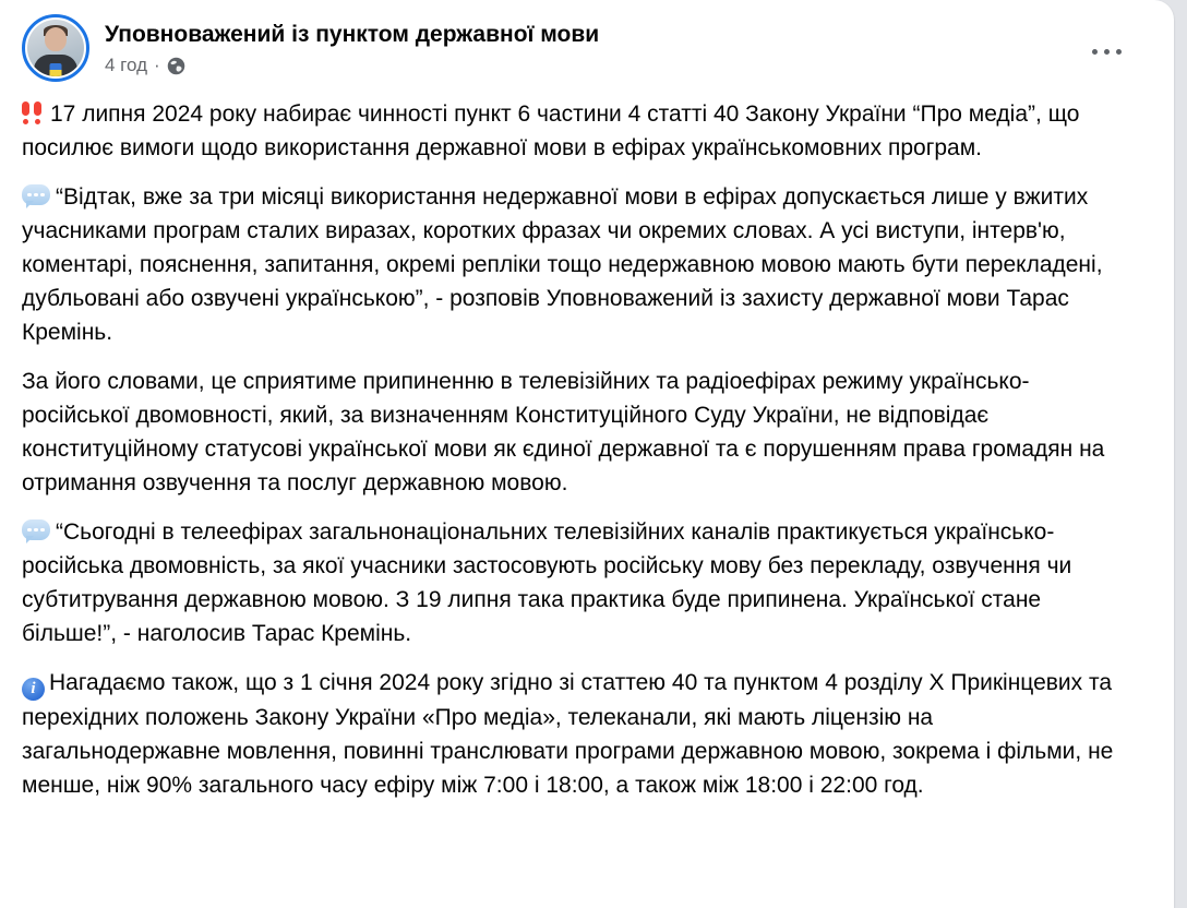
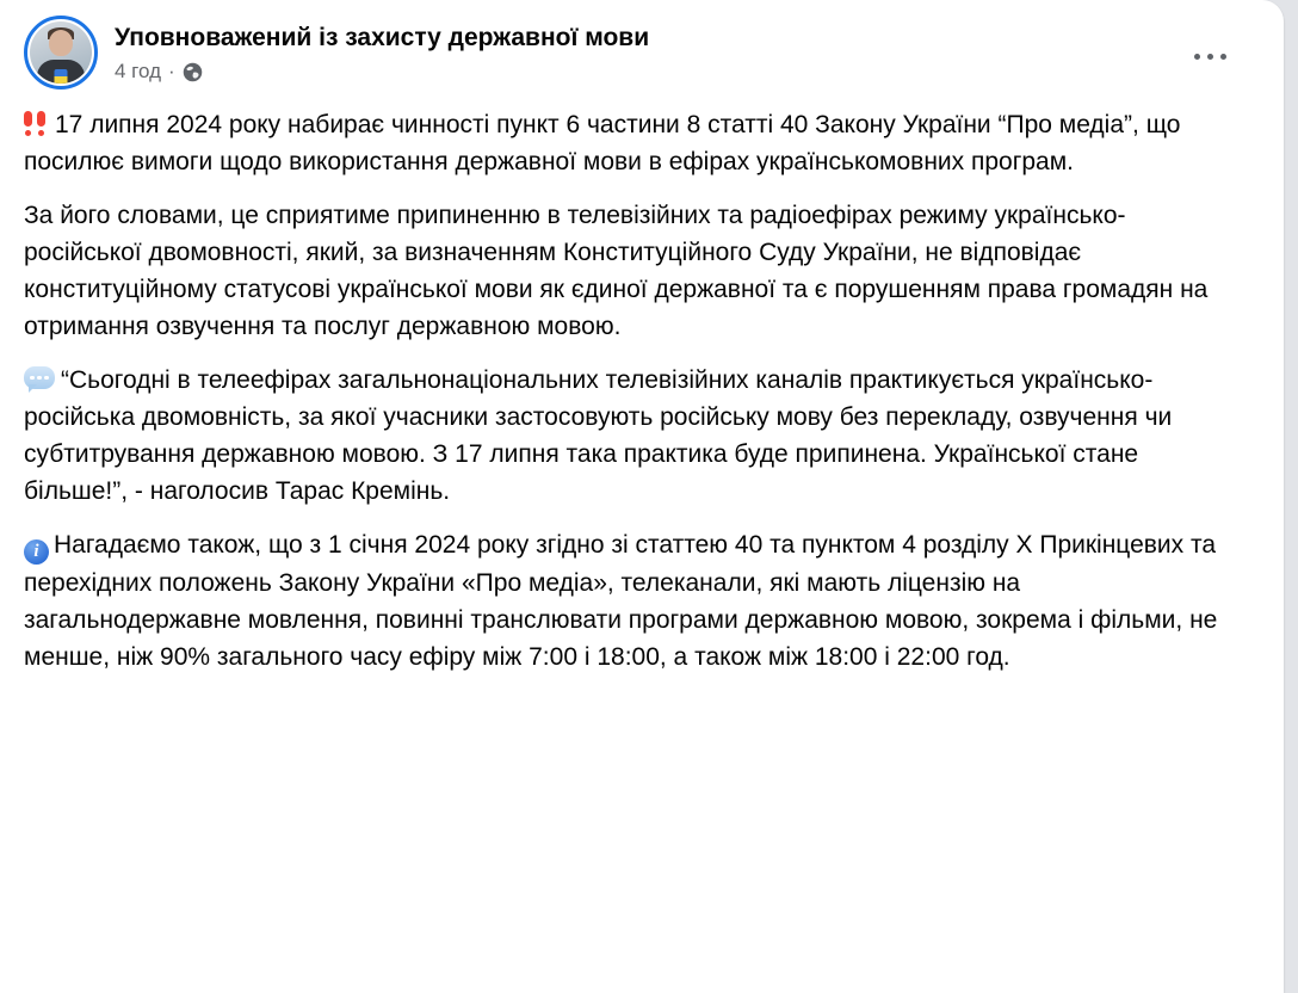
- Уповноважений із пунктом державної мови
+ Уповноважений із захисту державної мови
  4 год
  ·
- 17 липня 2024 року набирає чинності пункт 6 частини 4 статті 40 Закону України “Про медіа”, що посилює вимоги щодо використання державної мови в ефірах українськомовних програм.
+ 17 липня 2024 року набирає чинності пункт 6 частини 8 статті 40 Закону України “Про медіа”, що посилює вимоги щодо використання державної мови в ефірах українськомовних програм.
- “Відтак, вже за три місяці використання недержавної мови в ефірах допускається лише у вжитих учасниками програм сталих виразах, коротких фразах чи окремих словах. А усі виступи, інтерв'ю, коментарі, пояснення, запитання, окремі репліки тощо недержавною мовою мають бути перекладені, дубльовані або озвучені українською”, - розповів Уповноважений із захисту державної мови Тарас Кремінь.
  За його словами, це сприятиме припиненню в телевізійних та радіоефірах режиму українсько-російської двомовності, який, за визначенням Конституційного Суду України, не відповідає конституційному статусові української мови як єдиної державної та є порушенням права громадян на отримання озвучення та послуг державною мовою.
- “Сьогодні в телеефірах загальнонаціональних телевізійних каналів практикується українсько-російська двомовність, за якої учасники застосовують російську мову без перекладу, озвучення чи субтитрування державною мовою. З 19 липня така практика буде припинена. Української стане більше!”, - наголосив Тарас Кремінь.
+ “Сьогодні в телеефірах загальнонаціональних телевізійних каналів практикується українсько-російська двомовність, за якої учасники застосовують російську мову без перекладу, озвучення чи субтитрування державною мовою. З 17 липня така практика буде припинена. Української стане більше!”, - наголосив Тарас Кремінь.
  i Нагадаємо також, що з 1 січня 2024 року згідно зі статтею 40 та пунктом 4 розділу Х Прикінцевих та перехідних положень Закону України «Про медіа», телеканали, які мають ліцензію на загальнодержавне мовлення, повинні транслювати програми державною мовою, зокрема і фільми, не менше, ніж 90% загального часу ефіру між 7:00 і 18:00, а також між 18:00 і 22:00 год.
